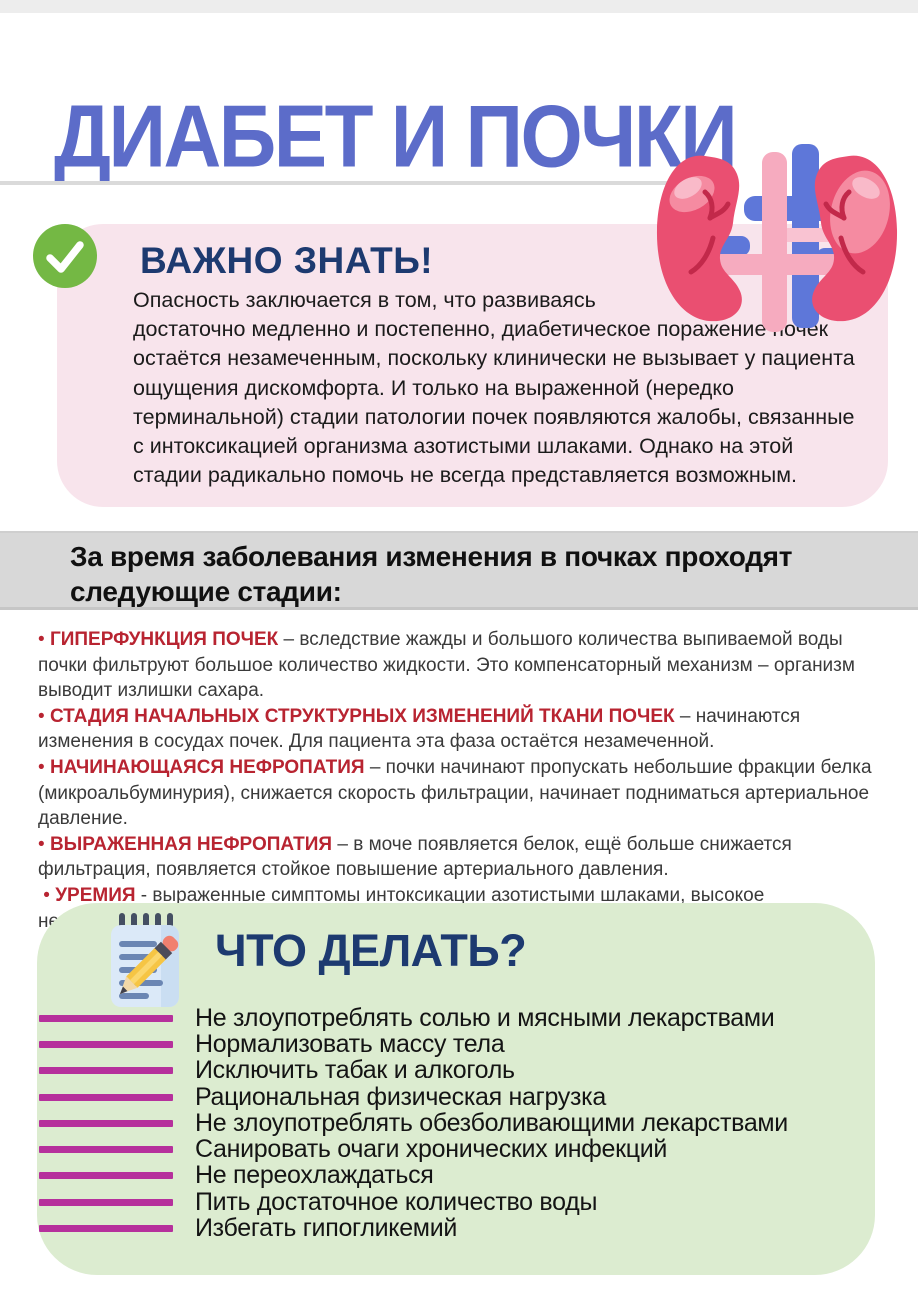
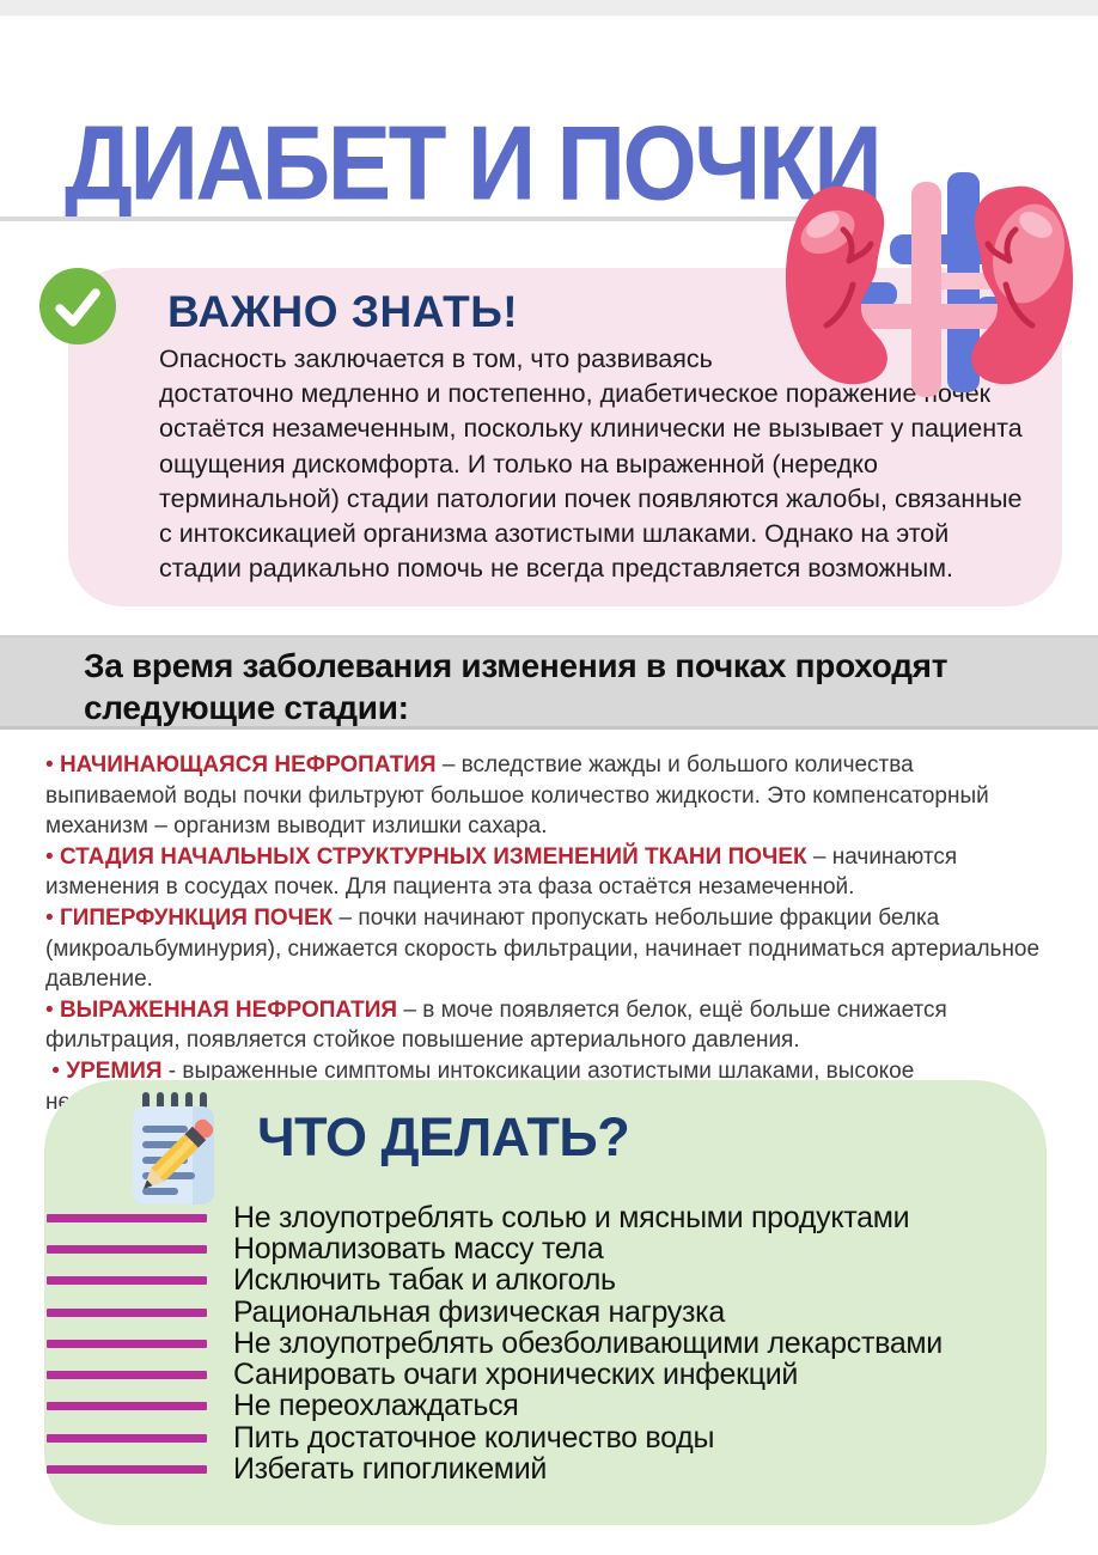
  ДИАБЕТ И ПОЧКИ
  ВАЖНО ЗНАТЬ!
  Опасность заключается в том, что развиваясь
  достаточно медленно и постепенно, диабетическое поражениеочек
  остаётся незамеченным, поскольку клинически не вызывает у пациента
  ощущения дискомфорта. И только на выраженной (нередко
  терминальной) стадии патологии почек появляются жалобы, связанные
  с интоксикацией организма азотистыми шлаками. Однако на этой
  стадии радикально помочь не всегда представляется возможным.
  За время заболевания изменения в почках проходят
  следующие стадии:
- • ГИПЕРФУНКЦИЯ ПОЧЕК – вследствие жажды и большого количества выпиваемой воды почки фильтруют большое количество жидкости. Это компенсаторный механизм – организм выводит излишки сахара.
+ • НАЧИНАЮЩАЯСЯ НЕФРОПАТИЯ – вследствие жажды и большого количества выпиваемой воды почки фильтруют большое количество жидкости. Это компенсаторный механизм – организм выводит излишки сахара.
  • СТАДИЯ НАЧАЛЬНЫХ СТРУКТУРНЫХ ИЗМЕНЕНИЙ ТКАНИ ПОЧЕК – начинаются изменения в сосудах почек. Для пациента эта фаза остаётся незамеченной.
- • НАЧИНАЮЩАЯСЯ НЕФРОПАТИЯ – почки начинают пропускать небольшие фракции белка (микроальбуминурия), снижается скорость фильтрации, начинает подниматься артериальное давление.
+ • ГИПЕРФУНКЦИЯ ПОЧЕК – почки начинают пропускать небольшие фракции белка (микроальбуминурия), снижается скорость фильтрации, начинает подниматься артериальное давление.
  • ВЫРАЖЕННАЯ НЕФРОПАТИЯ – в моче появляется белок, ещё больше снижается фильтрация, появляется стойкое повышение артериального давления.
  ЧТО ДЕЛАТЬ?
- Не злоупотреблять солью и мясными лекарствами
+ Не злоупотреблять солью и мясными продуктами
  Нормализовать массу тела
  Исключить табак и алкоголь
  Рациональная физическая нагрузка
  Не злоупотреблять обезболивающими лекарствами
  Санировать очаги хронических инфекций
  Не переохлаждаться
  Пить достаточное количество воды
  Избегать гипогликемий
